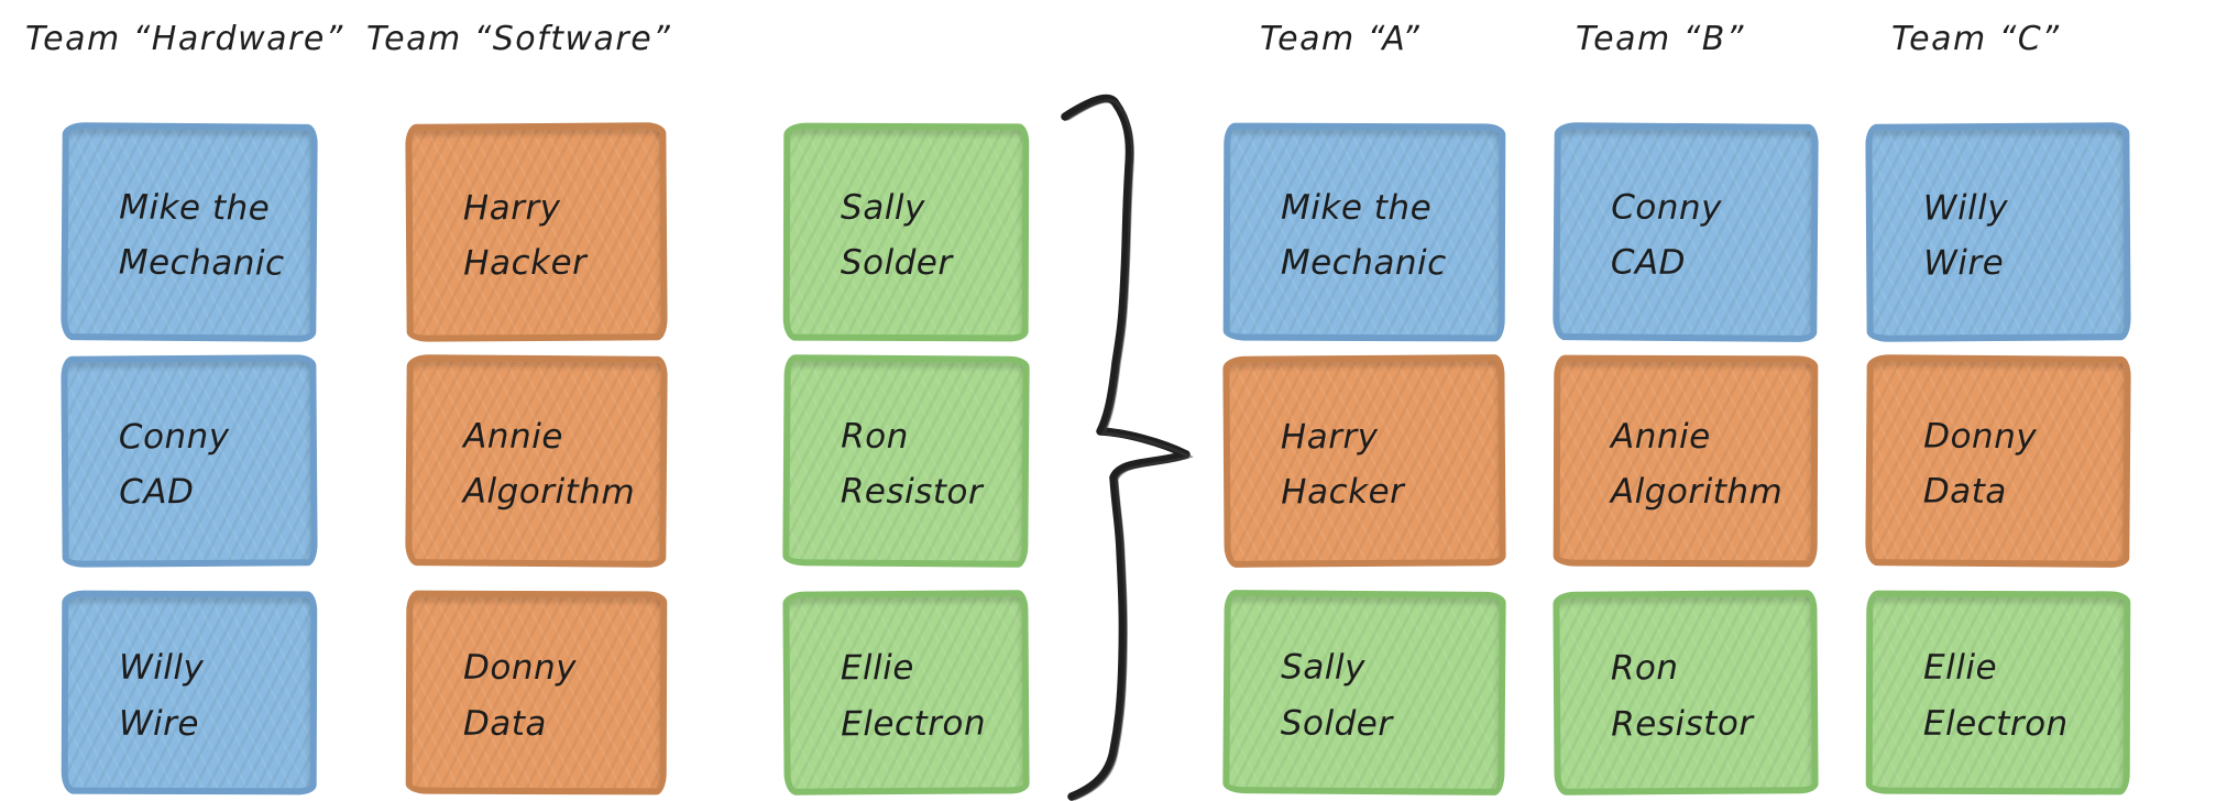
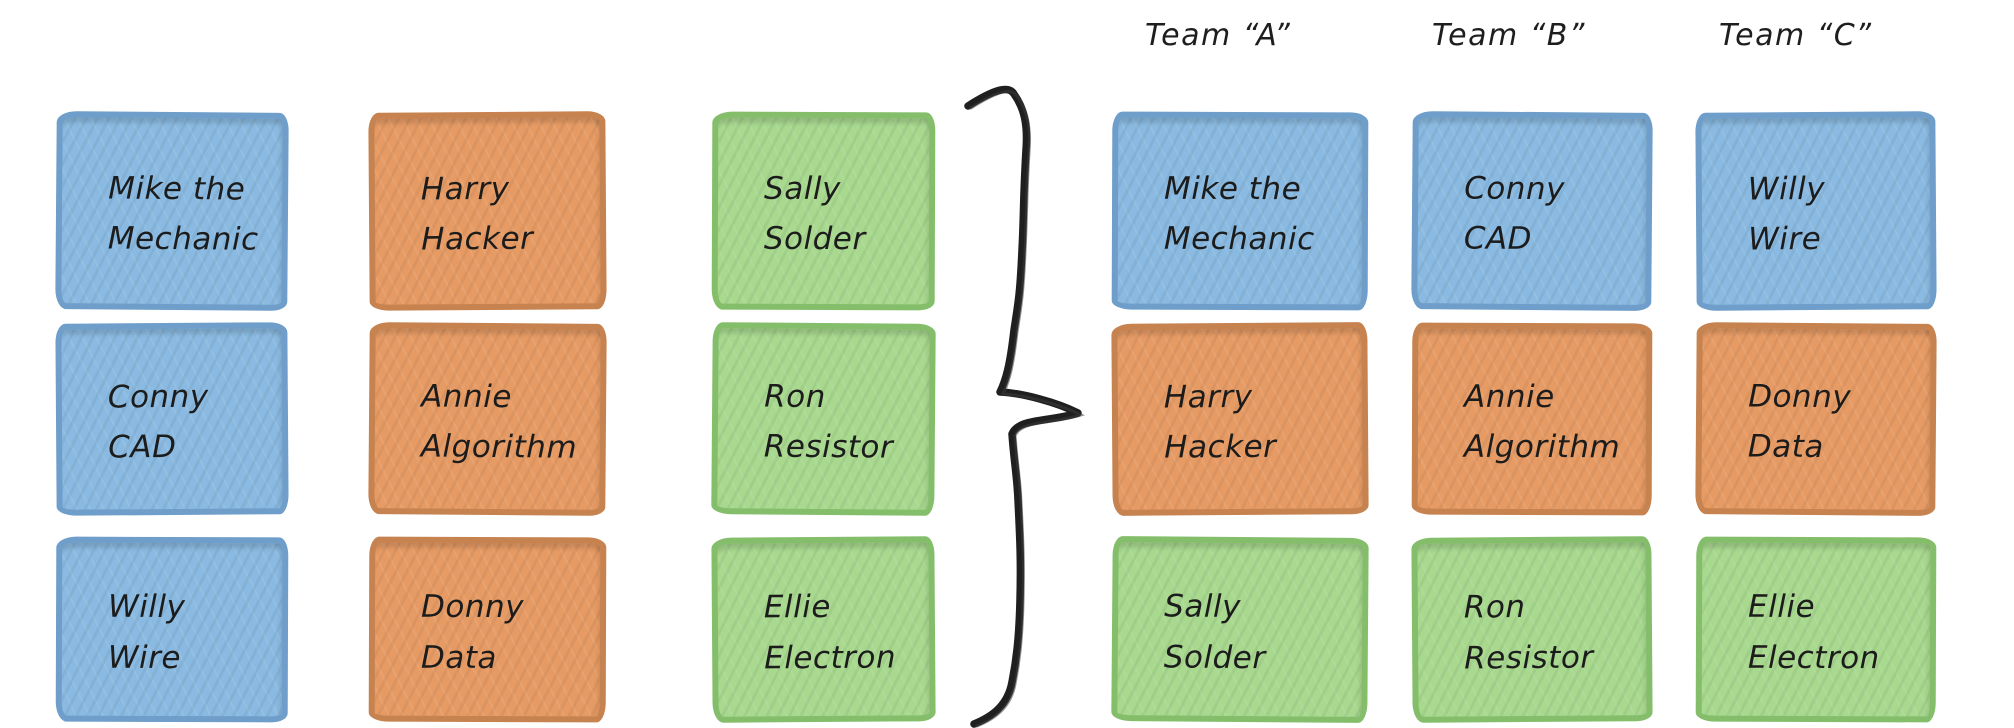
- Team “Hardware”
- Team “Software”
  Team “A”
  Team “B”
  Team “C”
  Mike the
  Mechanic
  Conny
  CAD
  Willy
  Wire
  Harry
  Hacker
  Annie
  Algorithm
  Donny
  Data
  Sally
  Solder
  Ron
  Resistor
  Ellie
  Electron
  Mike the
  Mechanic
  Harry
  Hacker
  Sally
  Solder
  Conny
  CAD
  Annie
  Algorithm
  Ron
  Resistor
  Willy
  Wire
  Donny
  Data
  Ellie
  Electron
